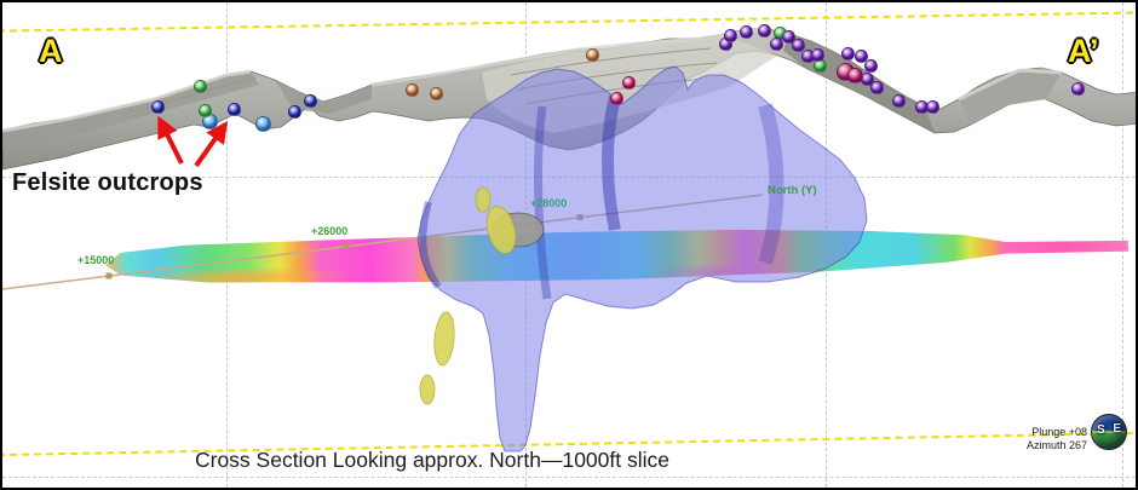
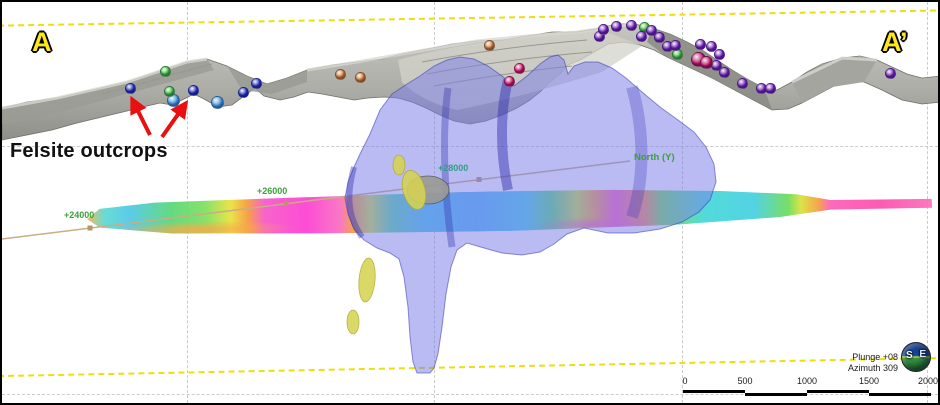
  A
  A’
  Felsite outcrops
- Cross Section Looking approx. North—1000ft slice
- +15000
+ +24000
  +26000
  +28000
  North (Y)
  Plunge +08
- Azimuth 267
+ Azimuth 309
  S
  E
+ 0
+ 500
+ 1000
+ 1500
+ 2000
